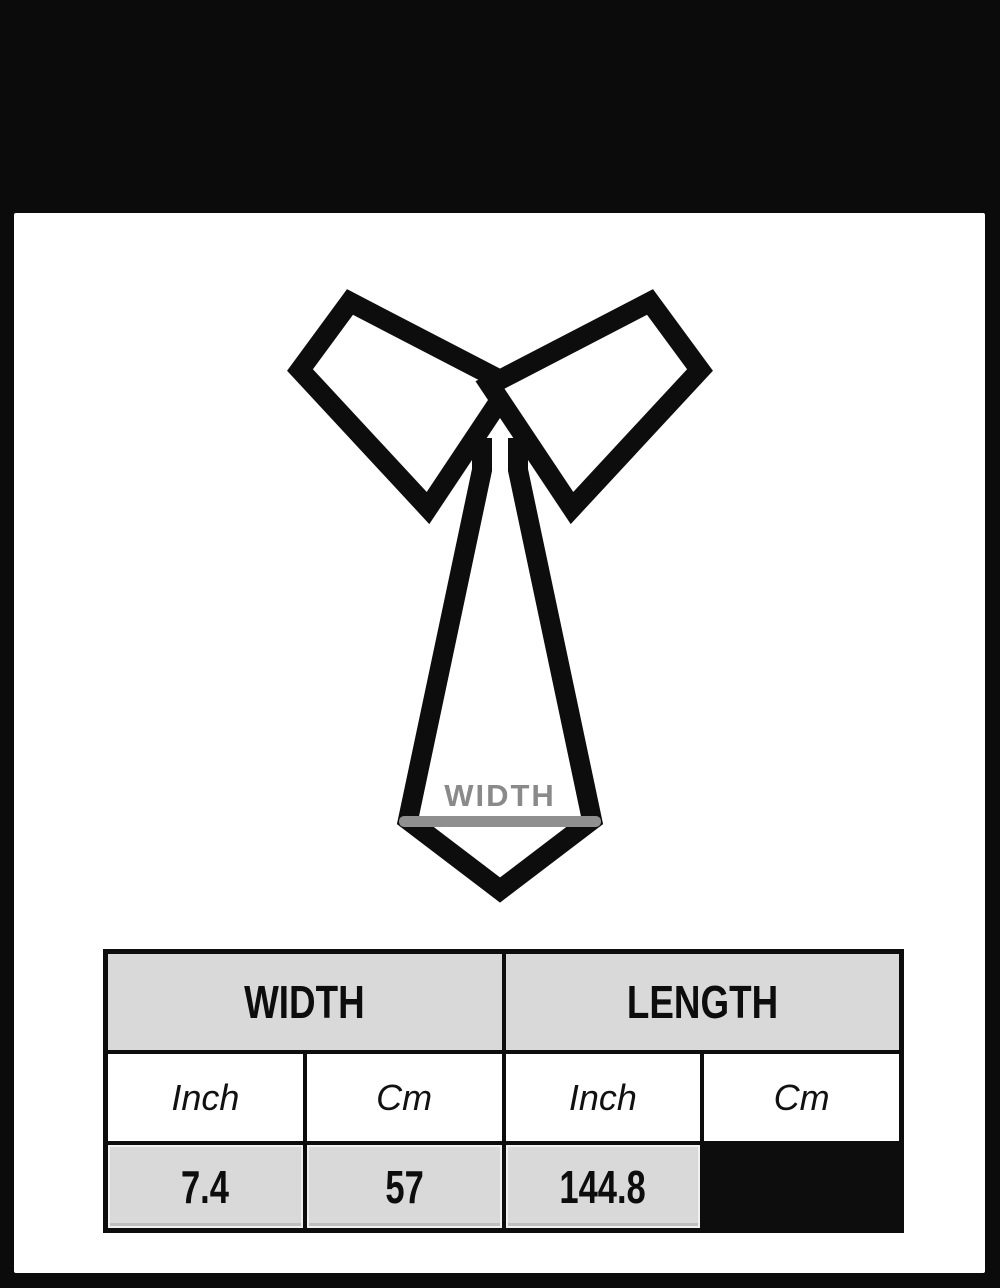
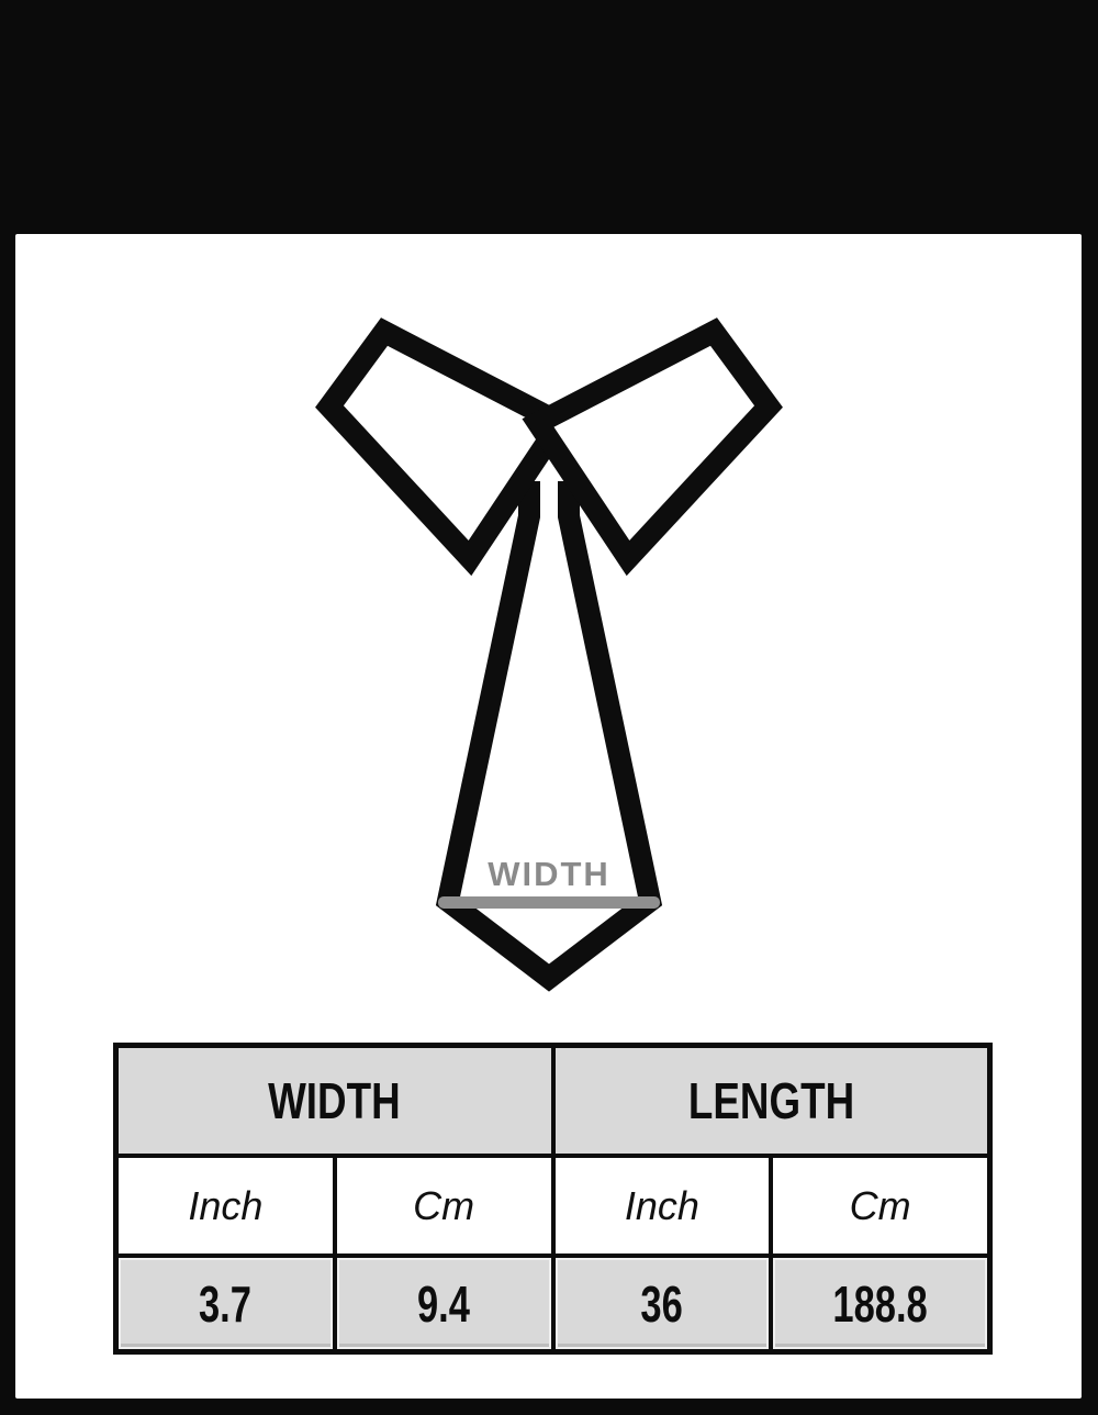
  WIDTH
  WIDTH
  LENGTH
  Inch
  Cm
  Inch
  Cm
+ 3.7
- 7.4
+ 9.4
- 57
+ 36
- 144.8
+ 188.8
